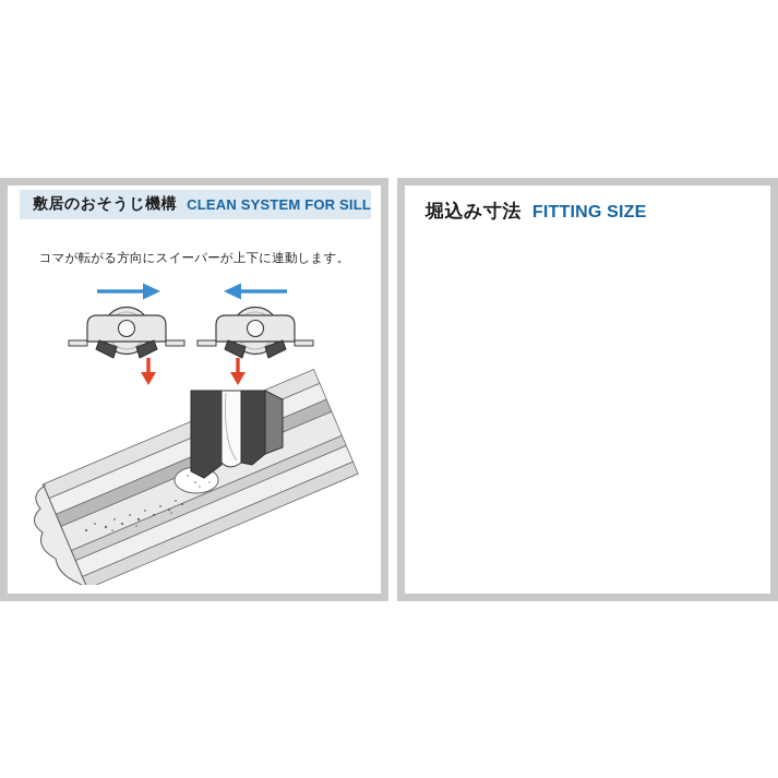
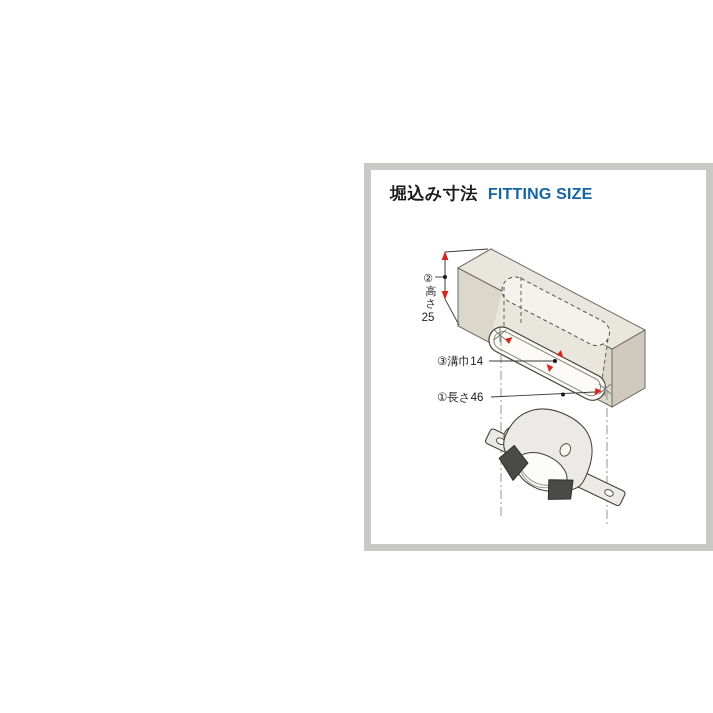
- 敷居のおそうじ機構
- CLEAN SYSTEM FOR SILL
- コマが転がる方向にスイーパーが上下に連動します。
  堀込み寸法
  FITTING SIZE
+ ②
+ 高
+ さ
+ 25
+ ③溝巾14
+ ①長さ46
